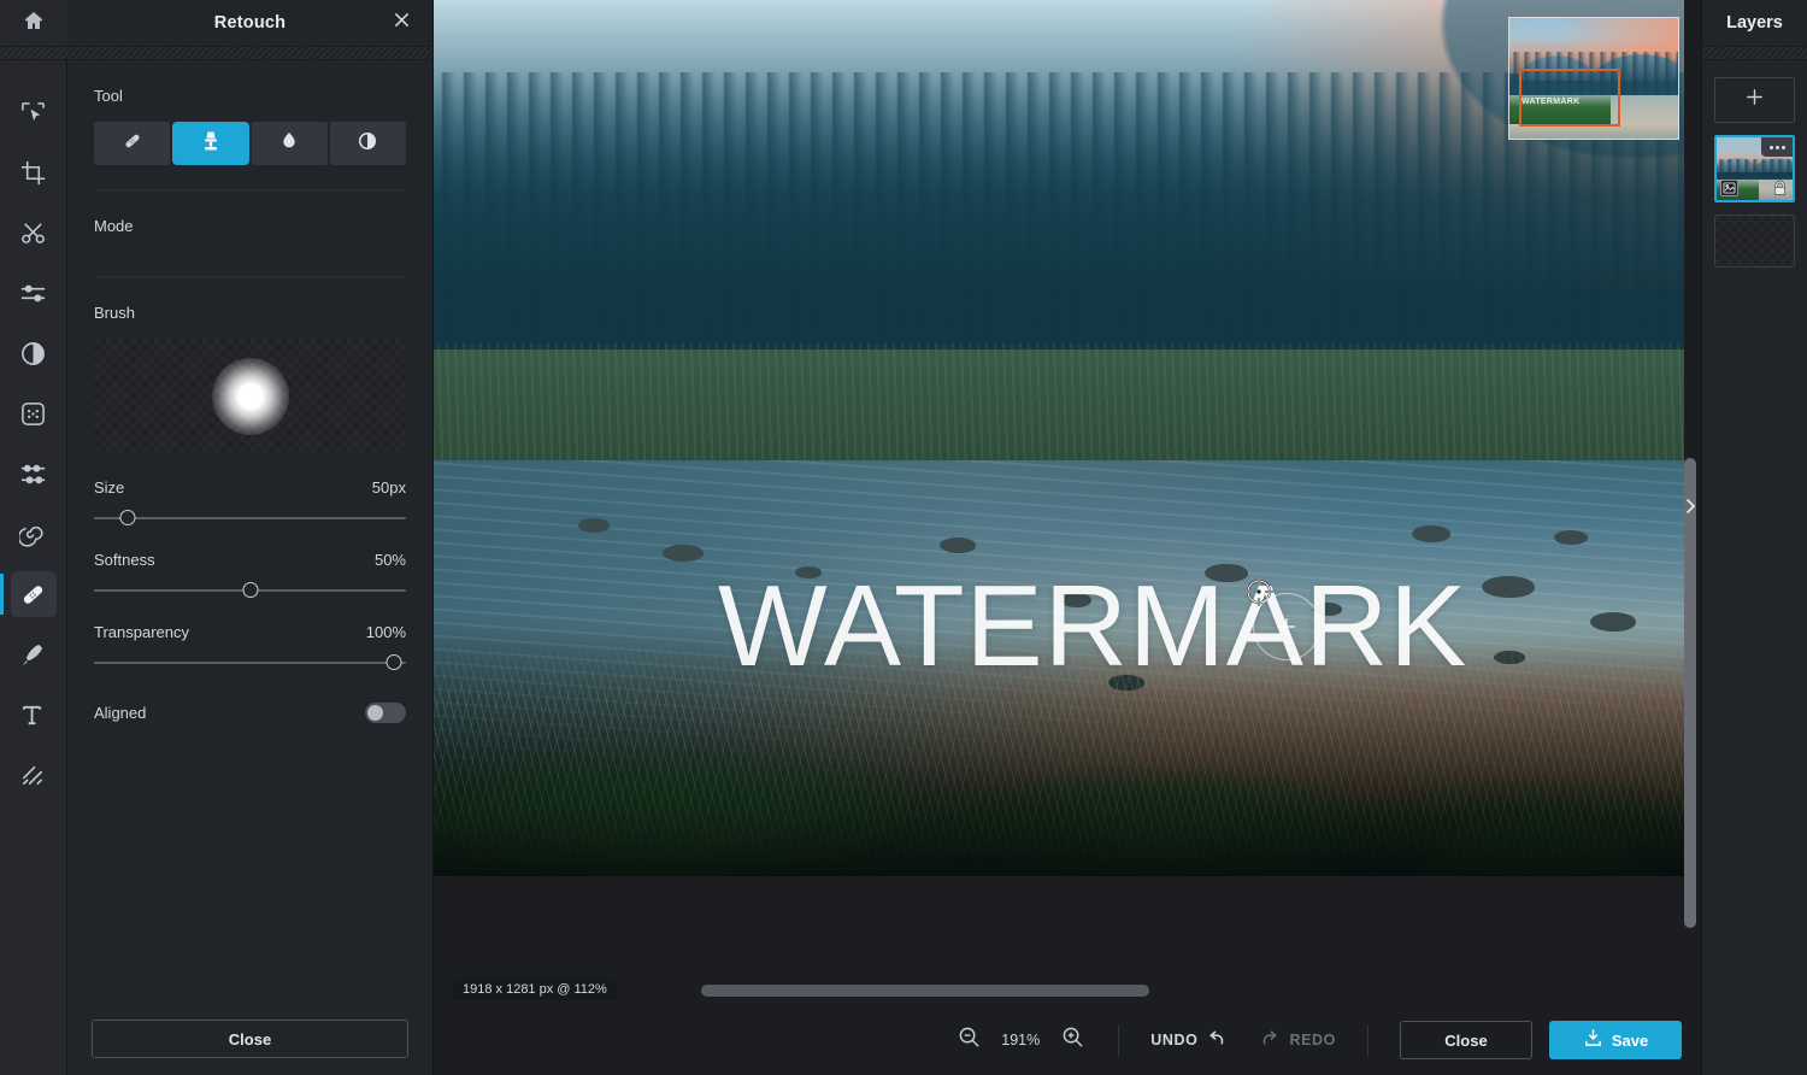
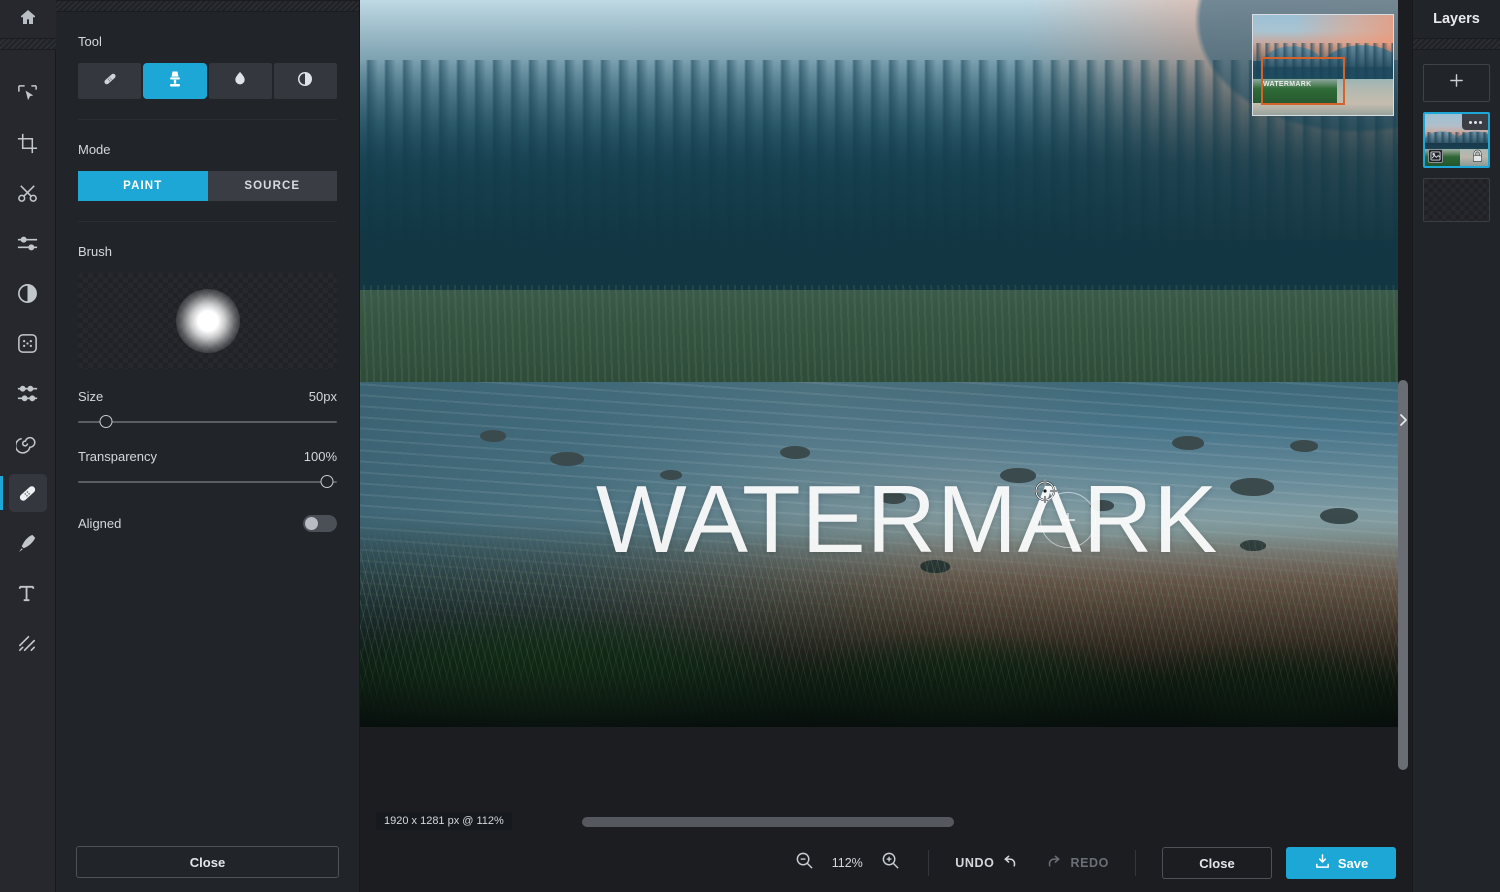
- Retouch
  Tool
  Mode
+ PAINT
+ SOURCE
  Brush
  Size
  50px
- Softness
- 50%
  Transparency
  100%
  Aligned
  Close
  WATERMARK
- 1918 x 1281 px @ 112%
+ 1920 x 1281 px @ 112%
- 191%
+ 112%
  UNDO
  REDO
  Close
  Save
  Layers
